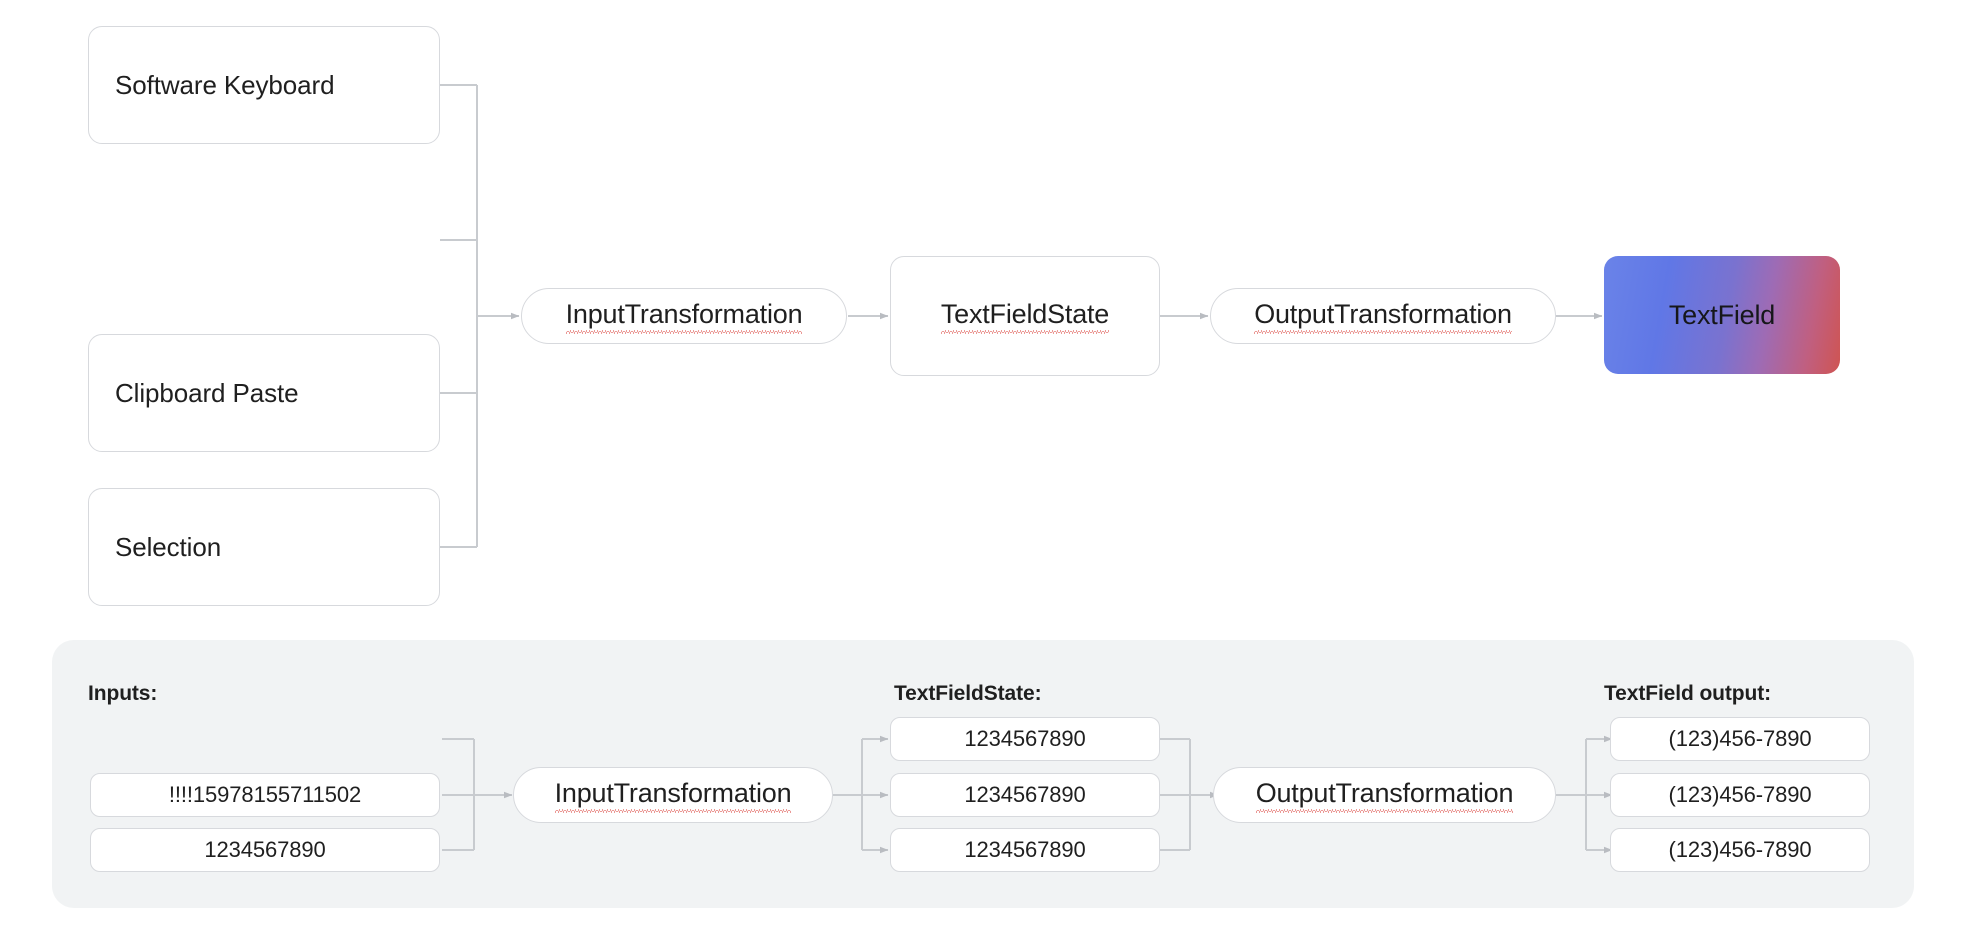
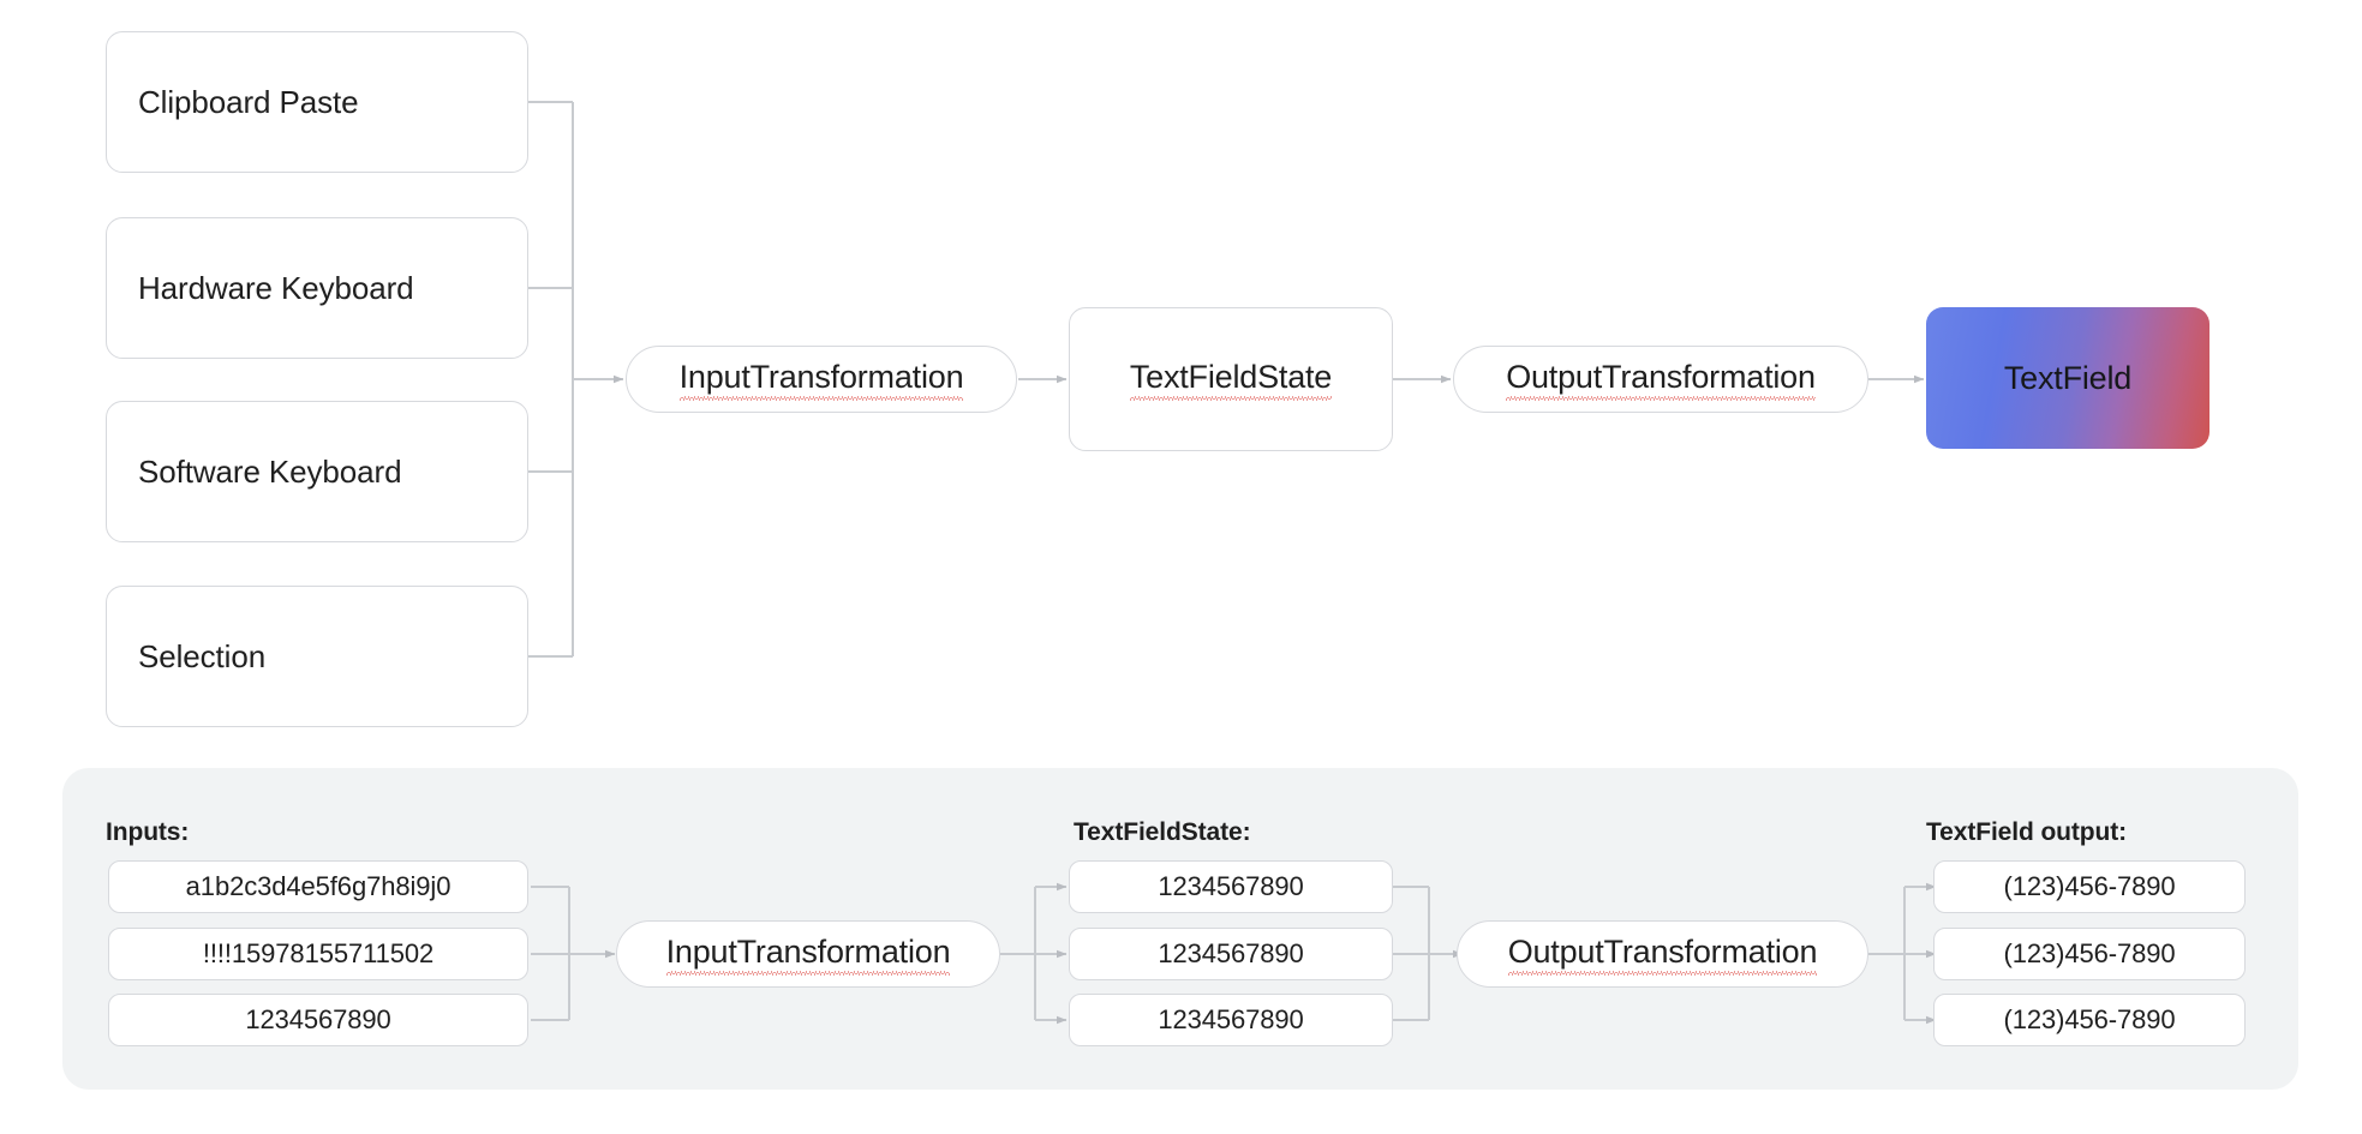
- Software Keyboard
+ Clipboard Paste
+ Hardware Keyboard
- Clipboard Paste
+ Software Keyboard
  Selection
  InputTransformation
  TextFieldState
  OutputTransformation
  TextField
  Inputs:
  TextFieldState:
  TextField output:
+ a1b2c3d4e5f6g7h8i9j0
  !!!!15978155711502
  1234567890
  InputTransformation
  1234567890
  1234567890
  1234567890
  OutputTransformation
  (123)456-7890
  (123)456-7890
  (123)456-7890
